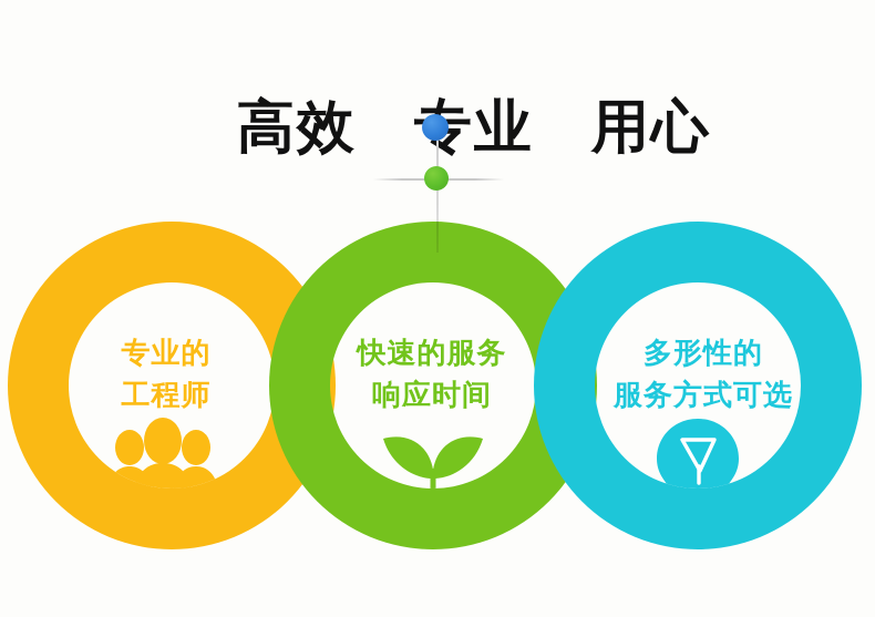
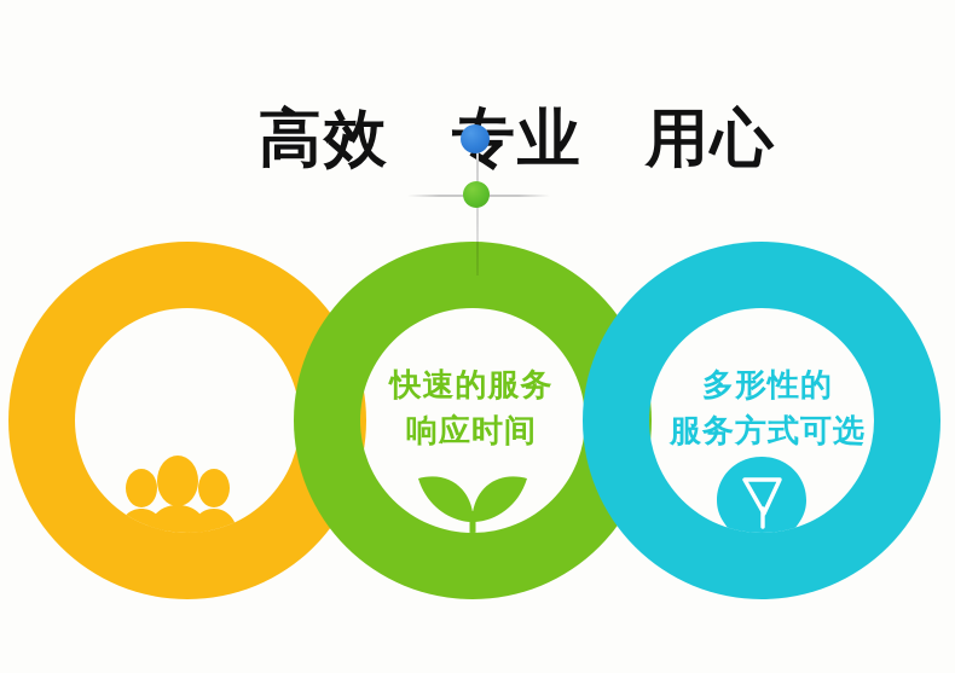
- 专业的
- 工程师
  快速的服务
  响应时间
  多形性的
  服务方式可选
